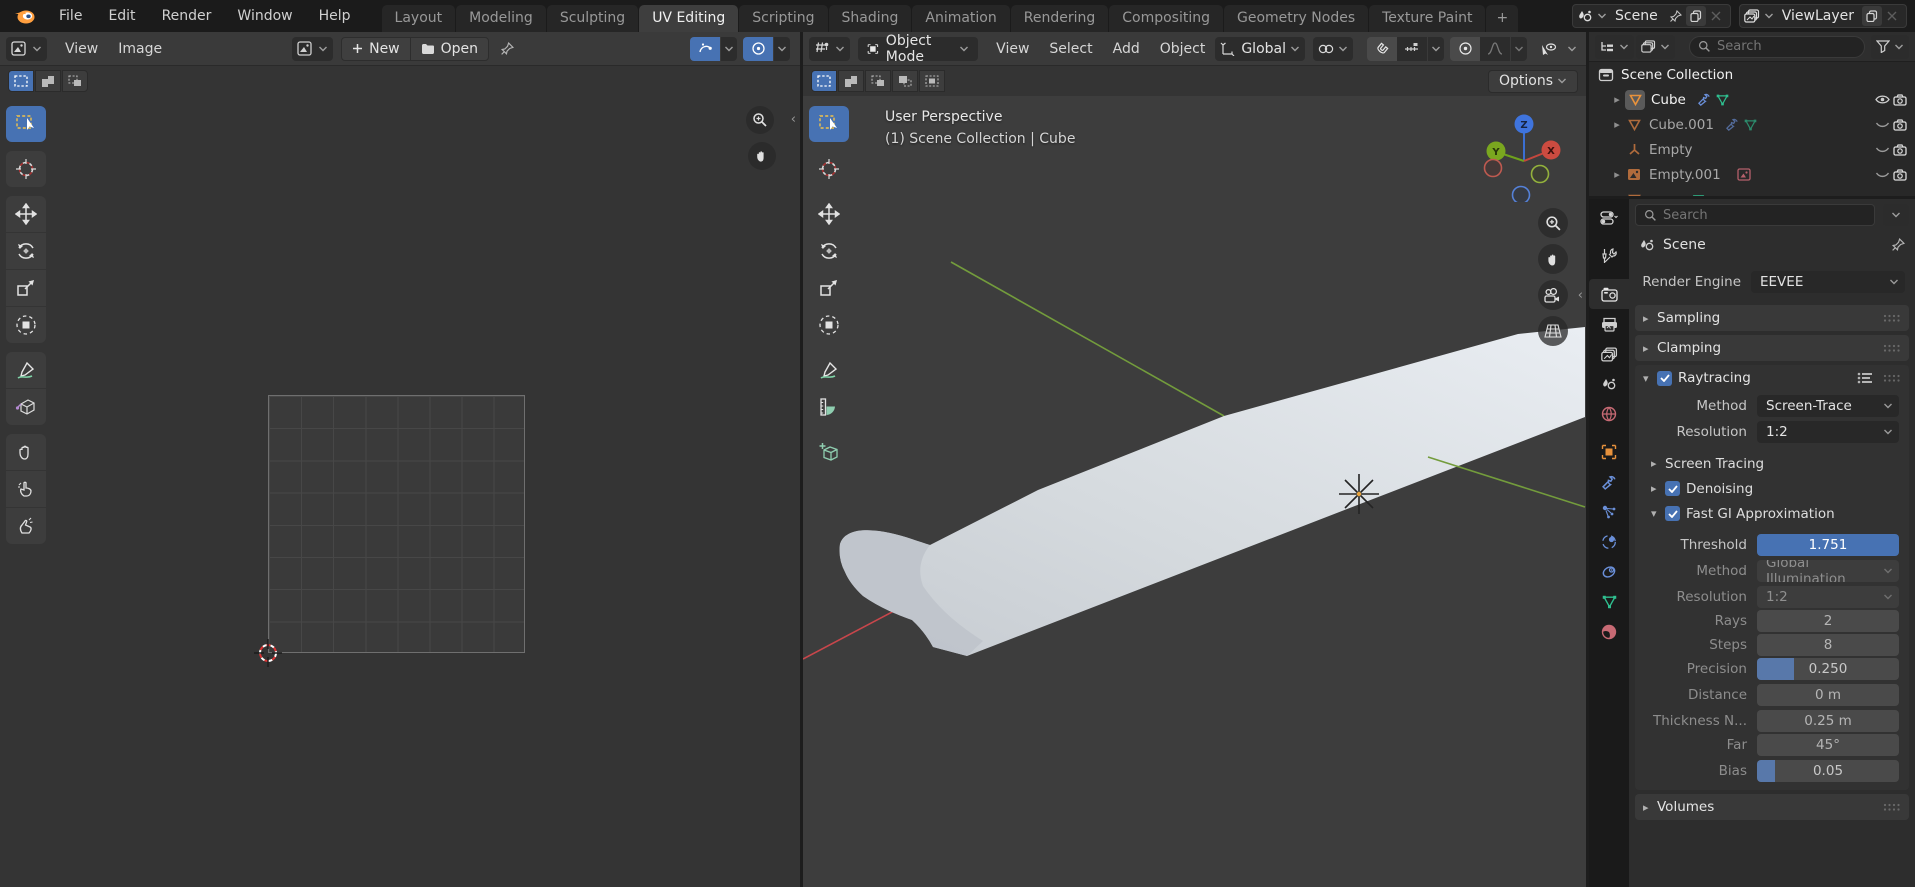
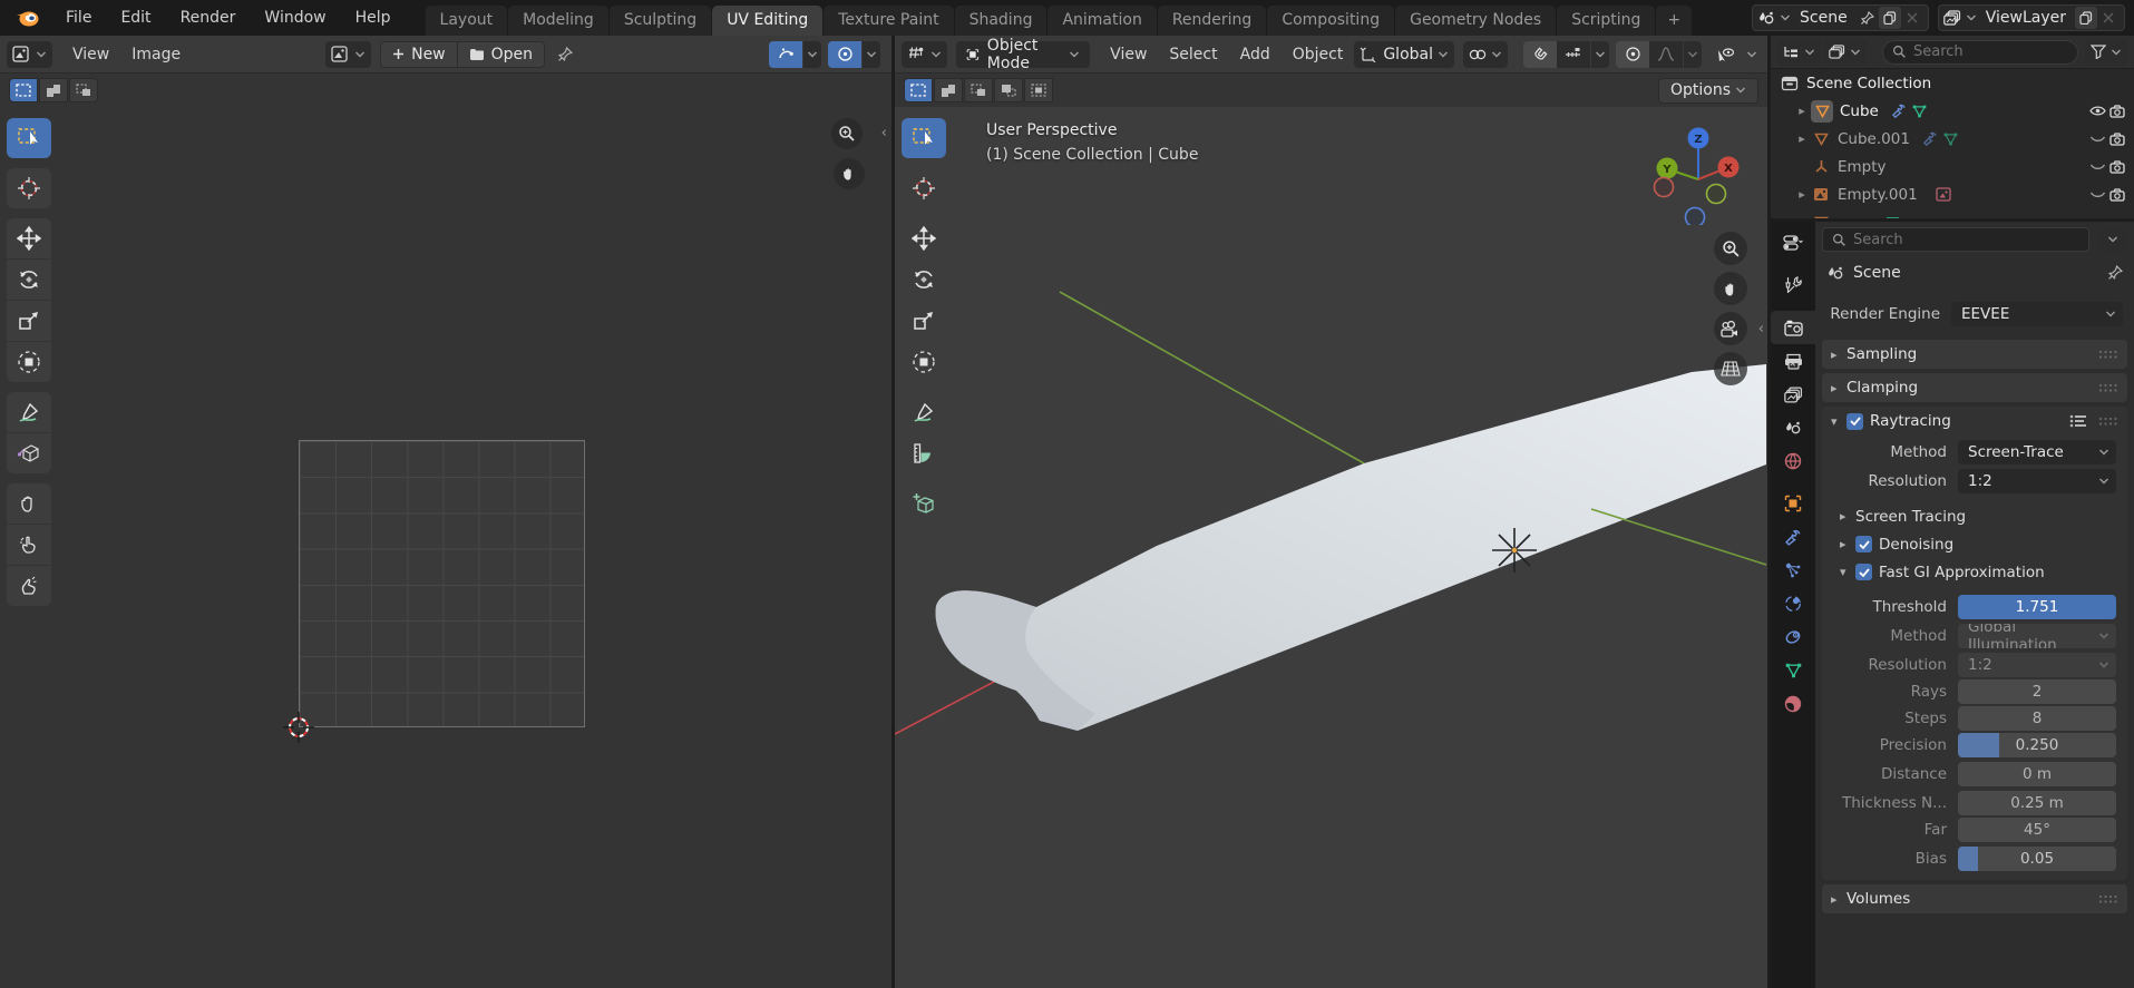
  File
  Edit
  Render
  Window
  Help
  Layout
  Modeling
  Sculpting
  UV Editing
- Scripting
+ Texture Paint
  Shading
  Animation
  Rendering
  Compositing
  Geometry Nodes
- Texture Paint
+ Scripting
  +
  Scene
  ViewLayer
  View
  Image
  New
  Open
  ‹
  Object Mode
  View
  Select
  Add
  Object
  Global
  Options
  User Perspective
  (1) Scene Collection | Cube
  Z
  Y
  X
  ‹
  Search
  Scene Collection
  ▸
  Cube
  ▸
  Cube.001
  Empty
  ▸
  Empty.001
  Search
  Scene
  Render Engine
  EEVEE
  ▸
  Sampling
  ▸
  Clamping
  ▾
  Raytracing
  Method
  Screen-Trace
  Resolution
  1:2
  ▸
  Screen Tracing
  ▸
  Denoising
  ▾
  Fast GI Approximation
  Threshold
  1.751
  Method
  Global Illumination
  Resolution
  1:2
  Rays
  2
  Steps
  8
  Precision
  0.250
  Distance
  0 m
  Thickness N...
  0.25 m
  Far
  45°
  Bias
  0.05
  ▸
  Volumes
